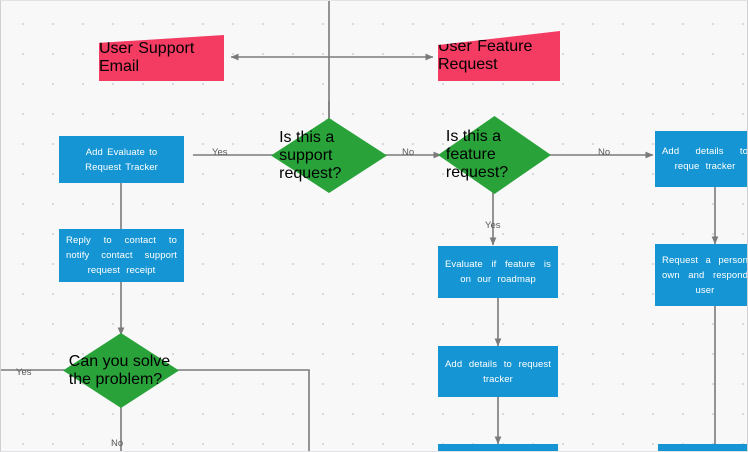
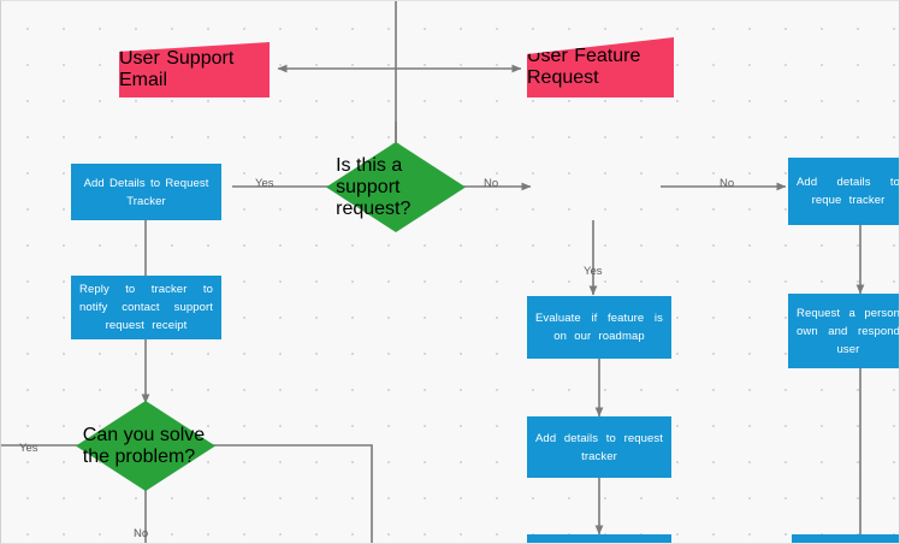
  User Support Email
  User Feature Request
  Is this a support request?
- Is this a feature request?
  Can you solve the problem?
- Add Evaluate to Request Tracker
+ Add Details to Request Tracker
- Reply to contact to notify contact support request receipt
+ Reply to tracker to notify contact support request receipt
  Evaluate if feature is on our roadmap
  Add details to request tracker
  Add details to reque tracker
  Request a person own and respond user
  Yes
  No
  No
  Yes
  Yes
  No
